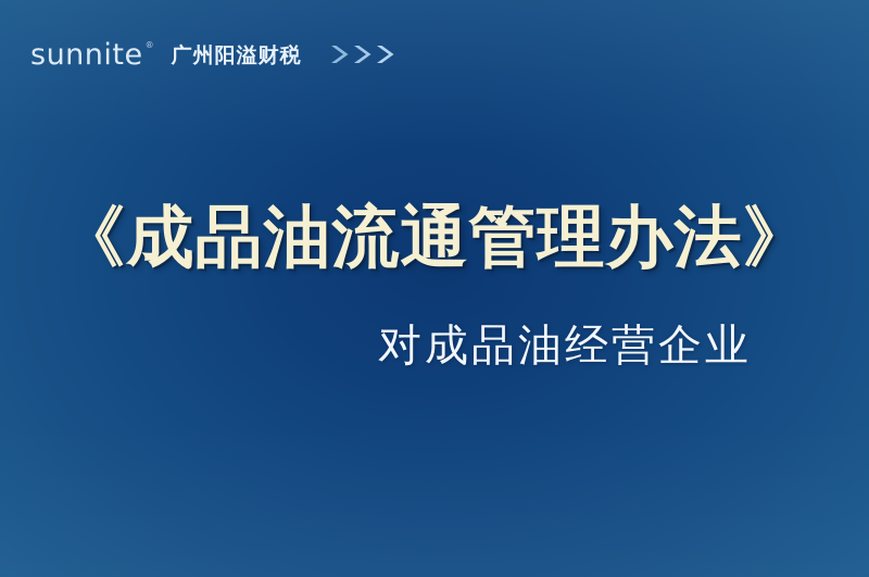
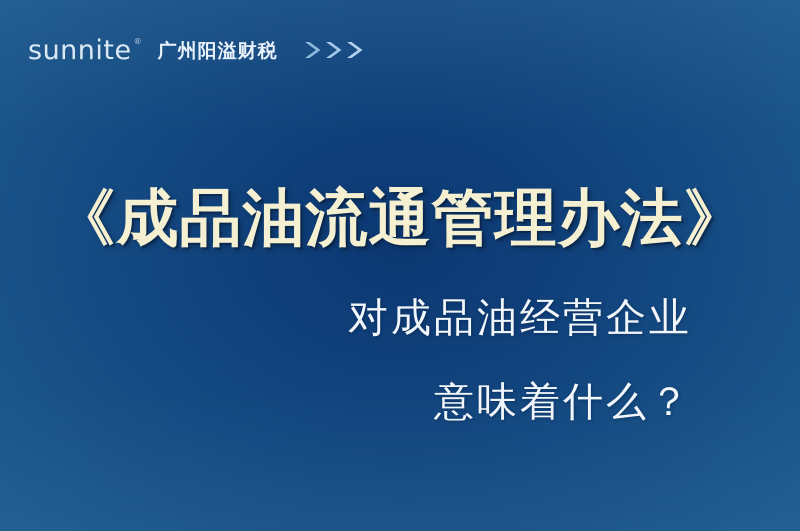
  sunnite
  ®
  广州阳溢财税
  《成品油流通管理办法》
  对成品油经营企业
+ 意味着什么？
